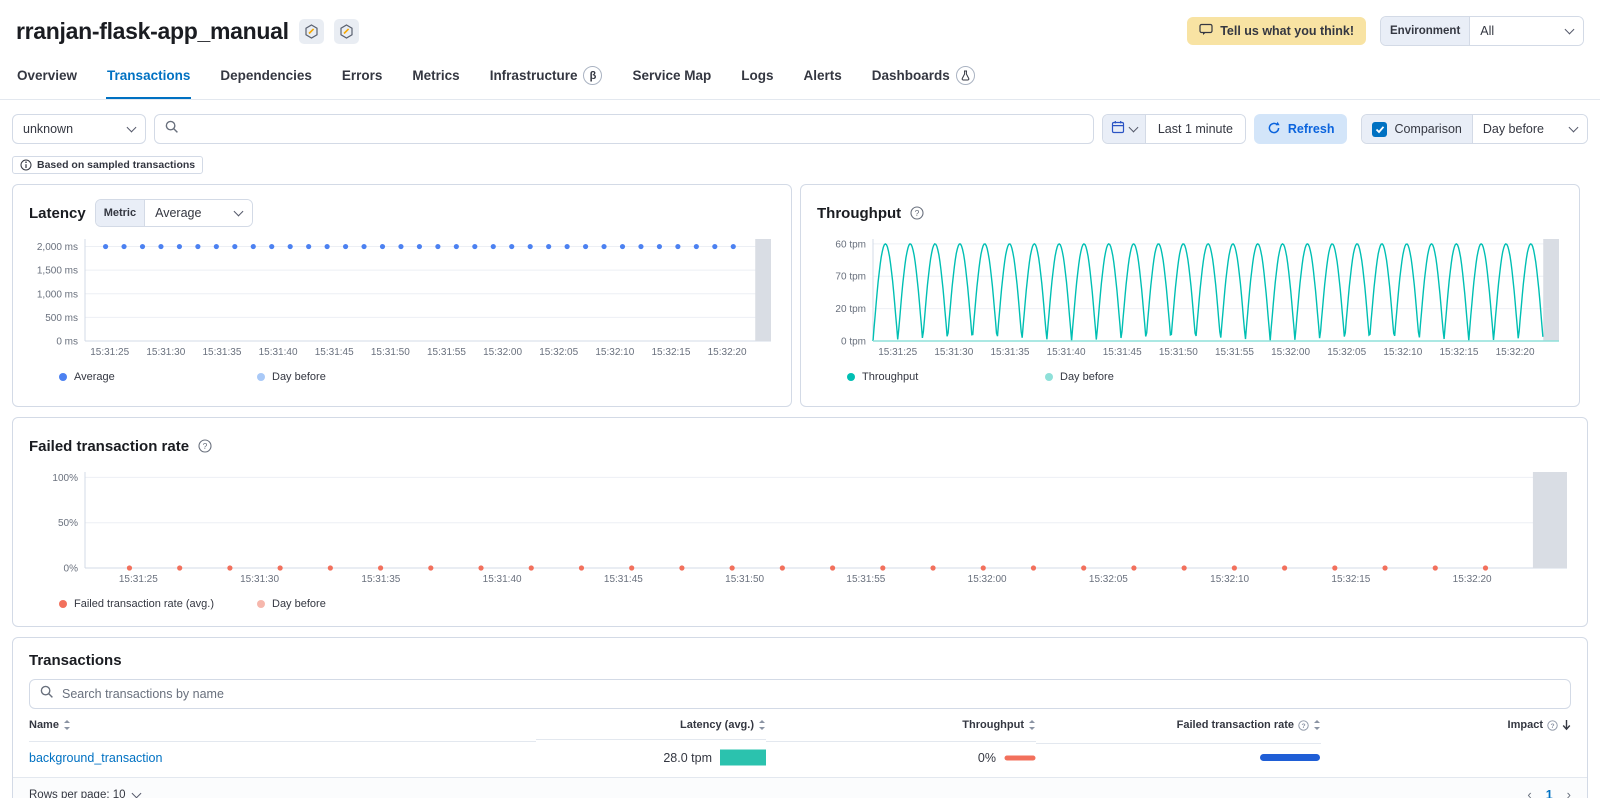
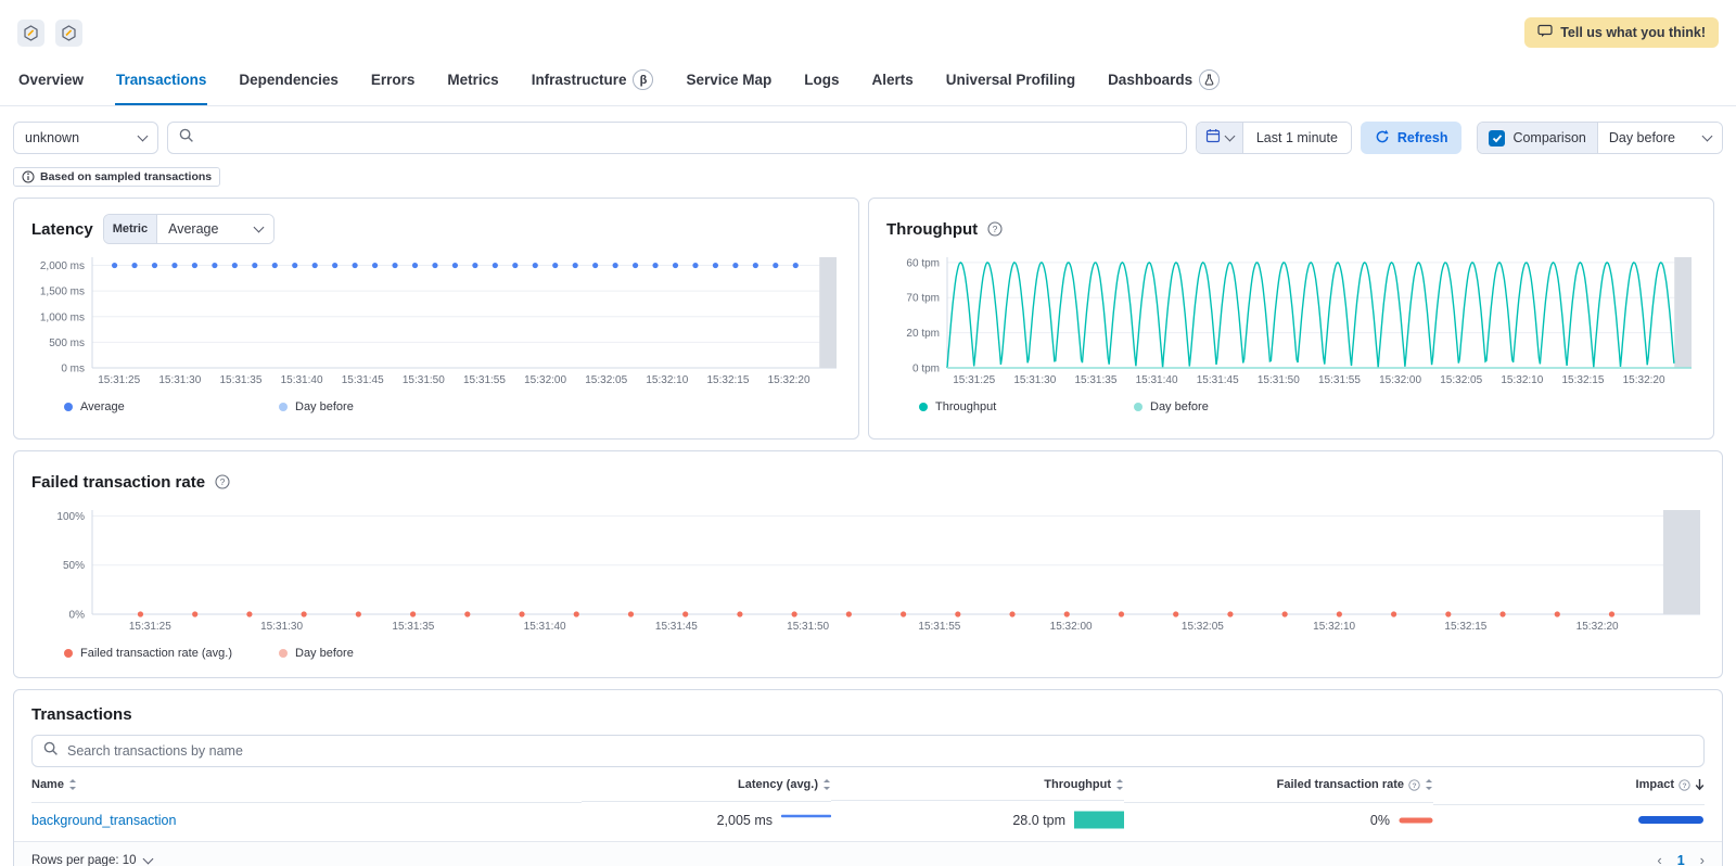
- rranjan-flask-app_manual
  Tell us what you think!
- Environment
- All
  Overview
  Transactions
  Dependencies
  Errors
  Metrics
  Infrastructure
  β
  Service Map
  Logs
  Alerts
+ Universal Profiling
  Dashboards
  unknown
  Last 1 minute
  Refresh
  Comparison
  Day before
  Based on sampled transactions
  Latency
  Metric
  Average
  2,000 ms
  1,500 ms
  1,000 ms
  500 ms
  0 ms
  15:31:25
  15:31:30
  15:31:35
  15:31:40
  15:31:45
  15:31:50
  15:31:55
  15:32:00
  15:32:05
  15:32:10
  15:32:15
  15:32:20
  Average
  Day before
  Throughput
  ?
  60 tpm
  70 tpm
  20 tpm
  0 tpm
  15:31:25
  15:31:30
  15:31:35
  15:31:40
  15:31:45
  15:31:50
  15:31:55
  15:32:00
  15:32:05
  15:32:10
  15:32:15
  15:32:20
  Throughput
  Day before
  Failed transaction rate
  ?
  100%
  50%
  0%
  15:31:25
  15:31:30
  15:31:35
  15:31:40
  15:31:45
  15:31:50
  15:31:55
  15:32:00
  15:32:05
  15:32:10
  15:32:15
  15:32:20
  Failed transaction rate (avg.)
  Day before
  Transactions
  Search transactions by name
  Name
  Latency (avg.)
  Throughput
  Failed transaction rate
  Impact
  background_transaction
+ 2,005 ms
  28.0 tpm
  0%
  Rows per page: 10
  ‹
  1
  ›
